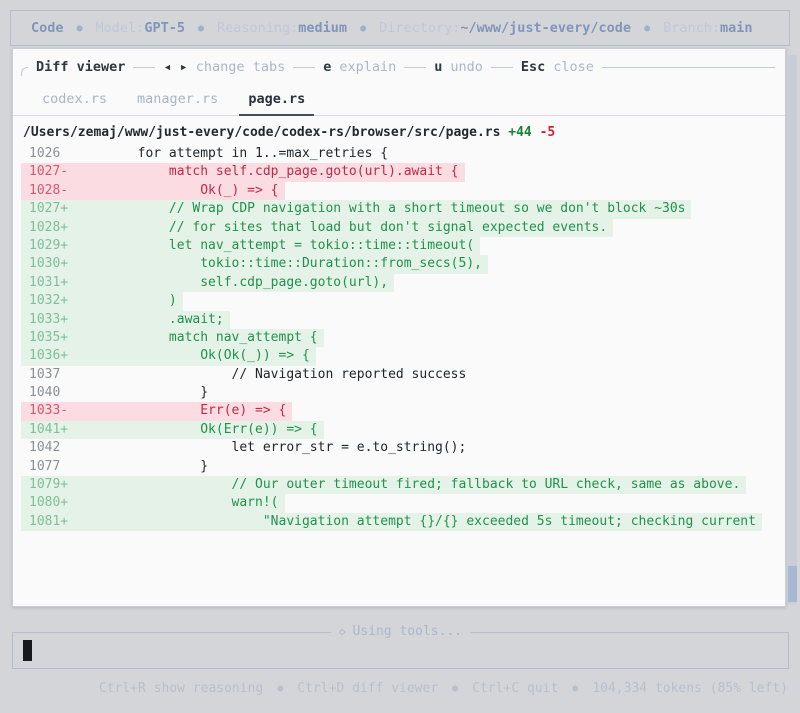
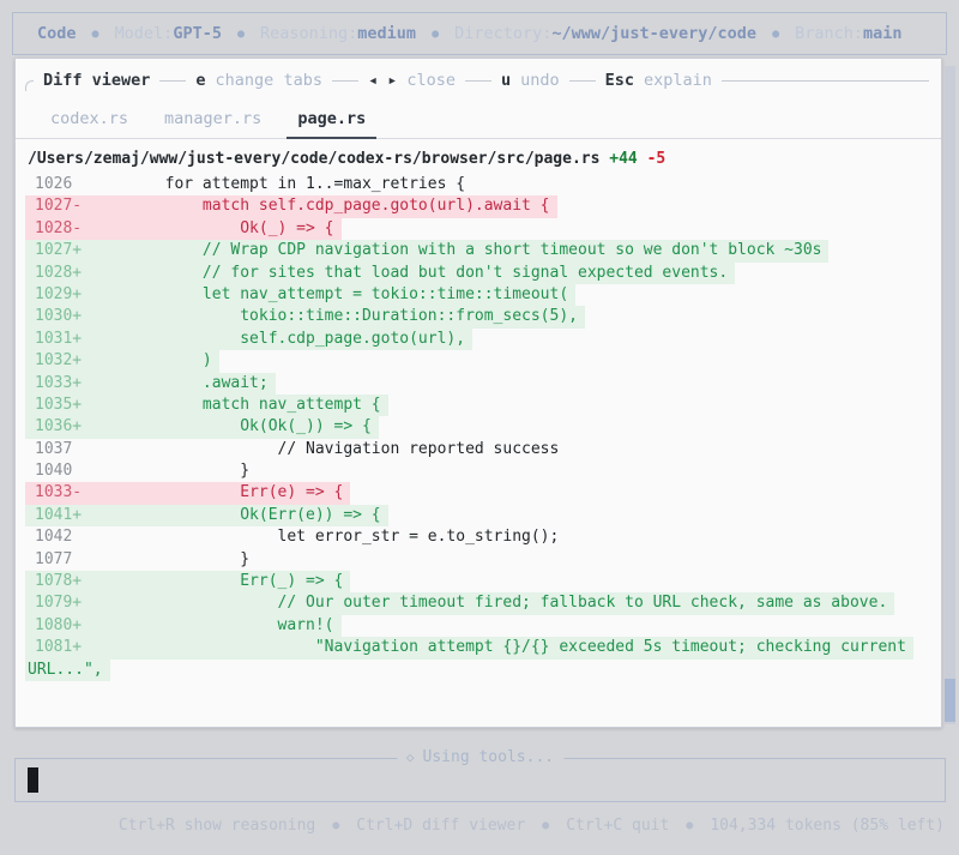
  Code
  ●
  GPT-5
  ●
  medium
  ●
  ~/www/just-every/code
  ●
  Branch:
  main
  Diff viewer
- ◂ ▸
+ e
  change tabs
- e
+ ◂ ▸
- explain
+ close
  u
  undo
  Esc
- close
+ explain
  codex.rs
  manager.rs
  page.rs
  /Users/zemaj/www/just-every/code/codex-rs/browser/src/page.rs +44 -5
  1026
  for attempt in 1..=max_retries {
  1027-
  match self.cdp_page.goto(url).await {
  1028-
  Ok(_) => {
  1027+
  // Wrap CDP navigation with a short timeout so we don't block ~30s
  1028+
  // for sites that load but don't signal expected events.
  1029+
  let nav_attempt = tokio::time::timeout(
  1030+
  tokio::time::Duration::from_secs(5),
  1031+
  self.cdp_page.goto(url),
  1032+
  )
  1033+
  .await;
  1035+
  match nav_attempt {
  1036+
  Ok(Ok(_)) => {
  1037
  // Navigation reported success
  1040
  }
  1033-
  Err(e) => {
  1041+
  Ok(Err(e)) => {
  1042
  let error_str = e.to_string();
  1077
  }
+ 1078+
+ Err(_) => {
  1079+
  // Our outer timeout fired; fallback to URL check, same as above.
  1080+
  warn!(
  1081+
  "Navigation attempt {}/{} exceeded 5s timeout; checking current
+ URL...",
  ◇
  Using tools...
  Ctrl+R show reasoning
  ●
  Ctrl+D diff viewer
  ●
  Ctrl+C quit
  ●
  104,334 tokens (85% left)
